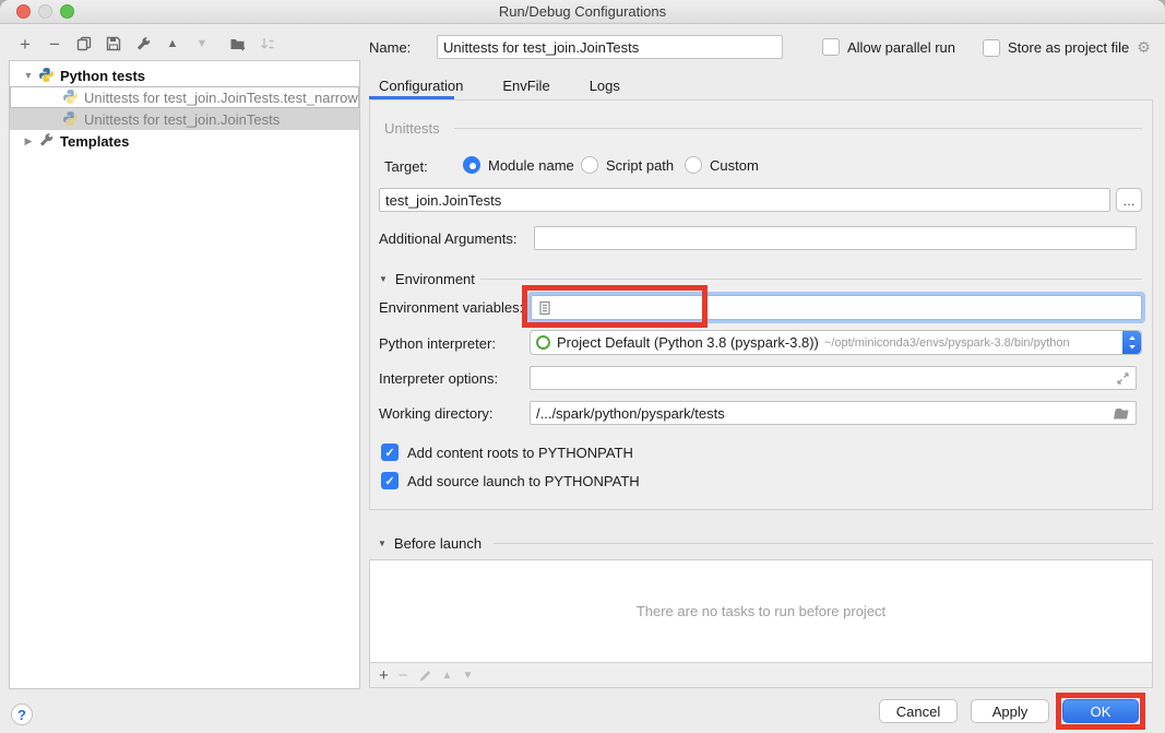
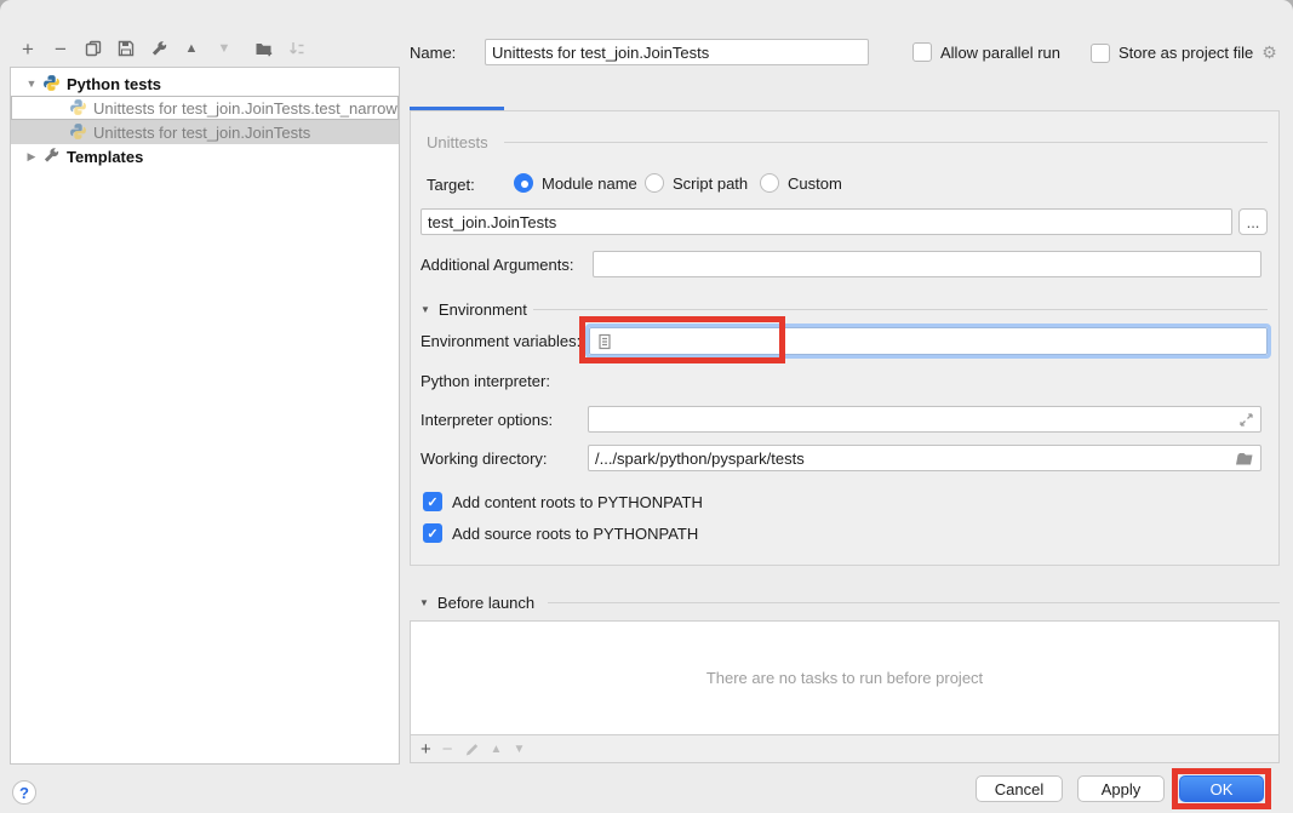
- Run/Debug Configurations
  +
  −
  ▲
  ▼
  ▼
  Python tests
  Unittests for test_join.JoinTests.test_narrow
  Unittests for test_join.JoinTests
  ▶
  Templates
  Name:
  Unittests for test_join.JoinTests
  Allow parallel run
  Store as project file
  ⚙
- Configuration
- EnvFile
- Logs
  Unittests
  Target:
  Module name
  Script path
  Custom
  test_join.JoinTests
  ...
  Additional Arguments:
  ▼
  Environment
  Environment variables:
  Python interpreter:
- Project Default (Python 3.8 (pyspark-3.8))
- ~/opt/miniconda3/envs/pyspark-3.8/bin/python
  Interpreter options:
  Working directory:
  /.../spark/python/pyspark/tests
  ✓
  Add content roots to PYTHONPATH
  ✓
- Add source launch to PYTHONPATH
+ Add source roots to PYTHONPATH
  ▼
  Before launch
  There are no tasks to run before project
  +
  −
  ▲
  ▼
  ?
  Cancel
  Apply
  OK
